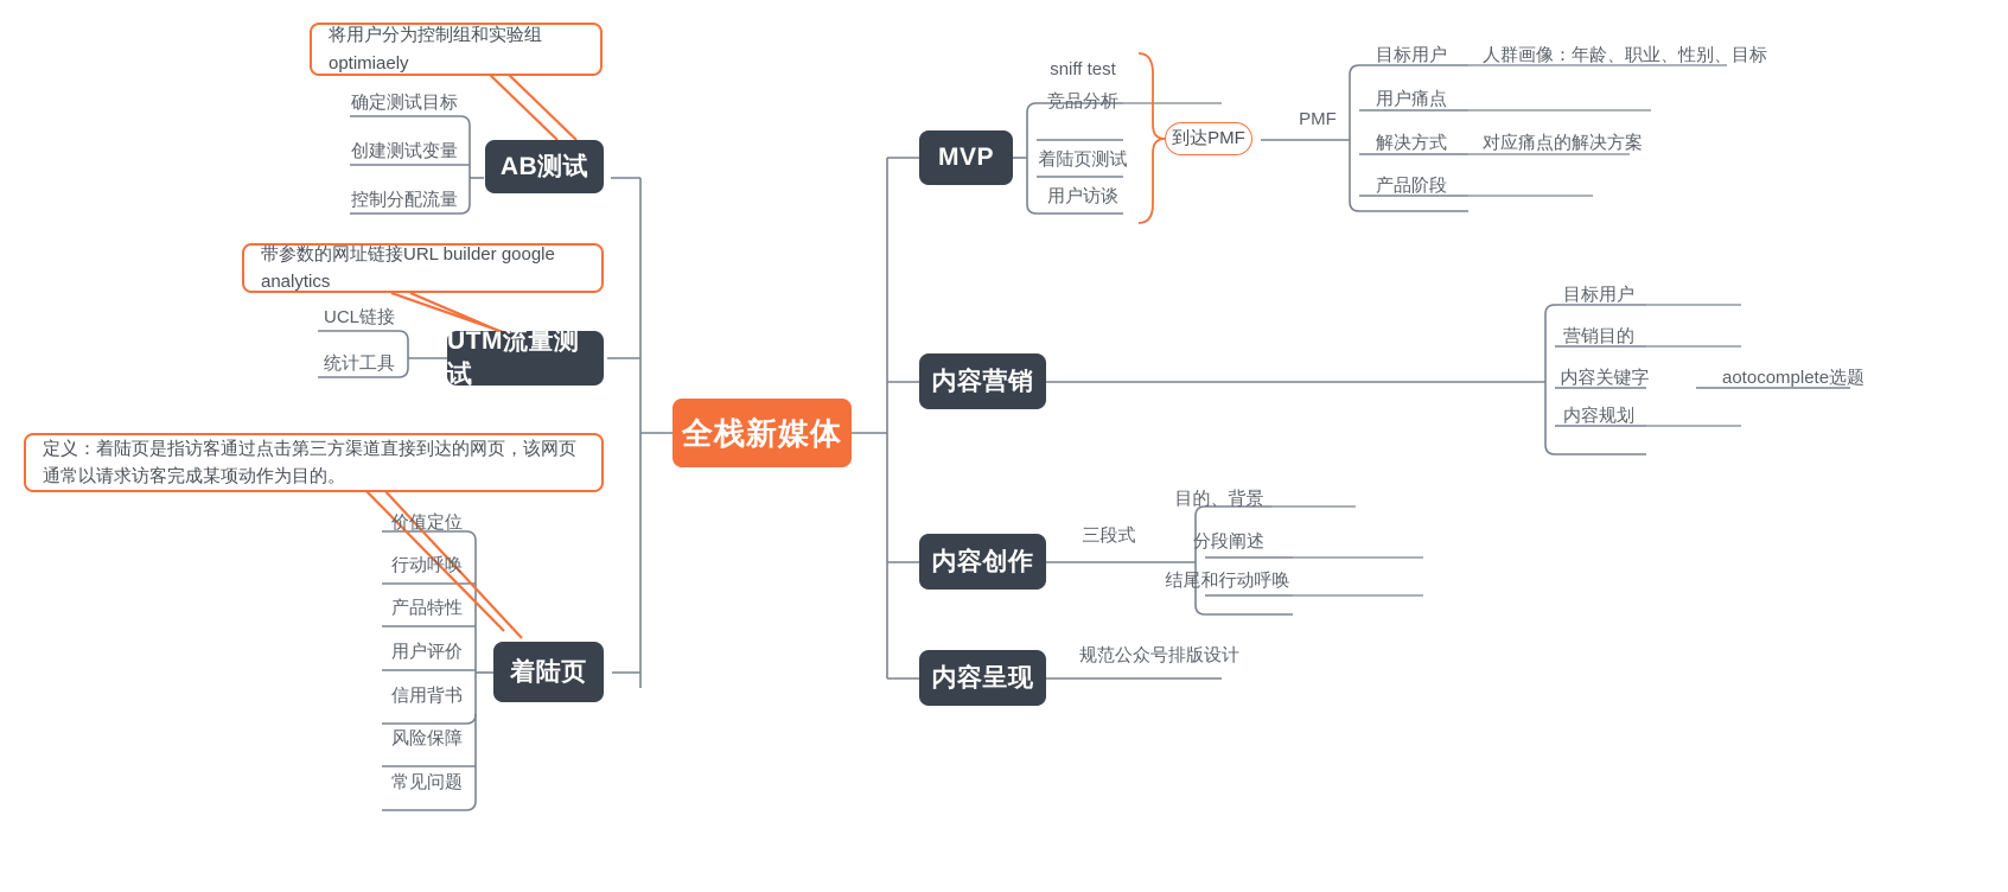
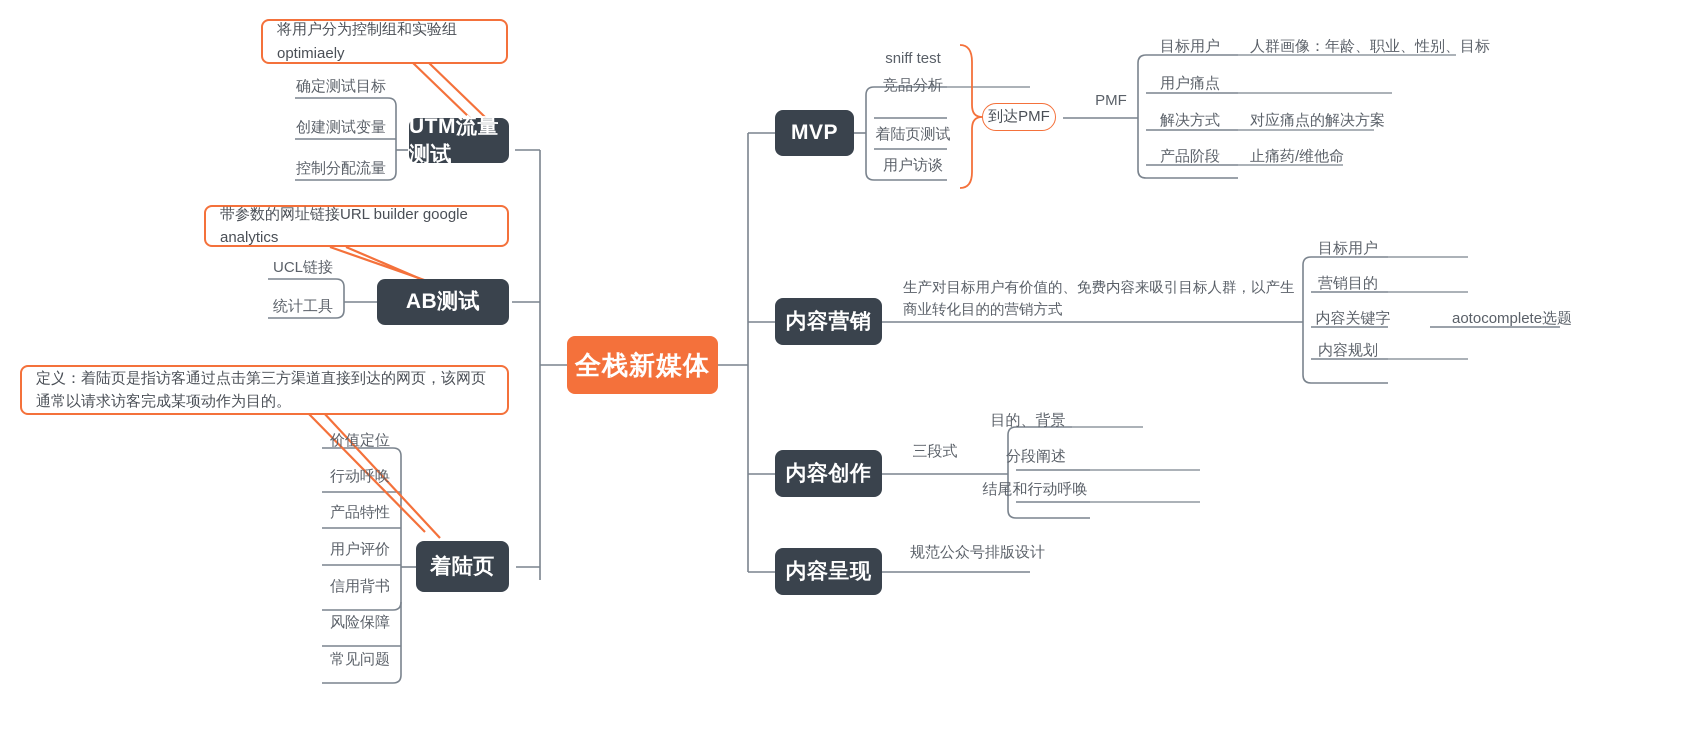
  全栈新媒体
  将用户分为控制组和实验组 optimiaely
- AB测试
+ UTM流量测试
  确定测试目标
  创建测试变量
  控制分配流量
  带参数的网址链接URL builder google analytics
- UTM流量测试
+ AB测试
  UCL链接
  统计工具
  定义：着陆页是指访客通过点击第三方渠道直接到达的网页，该网页通常以请求访客完成某项动作为目的。
  着陆页
  价值定位
  行动呼唤
  产品特性
  用户评价
  信用背书
  风险保障
  常见问题
  MVP
  sniff test
  竞品分析
  着陆页测试
  用户访谈
  到达PMF
  PMF
  目标用户
  人群画像：年龄、职业、性别、目标
  用户痛点
  解决方式
  对应痛点的解决方案
  产品阶段
+ 止痛药/维他命
  内容营销
+ 生产对目标用户有价值的、免费内容来吸引目标人群，以产生商业转化目的的营销方式
  目标用户
  营销目的
  内容关键字
  aotocomplete选题
  内容规划
  内容创作
  三段式
  目的、背景
  分段阐述
  结尾和行动呼唤
  内容呈现
  规范公众号排版设计
